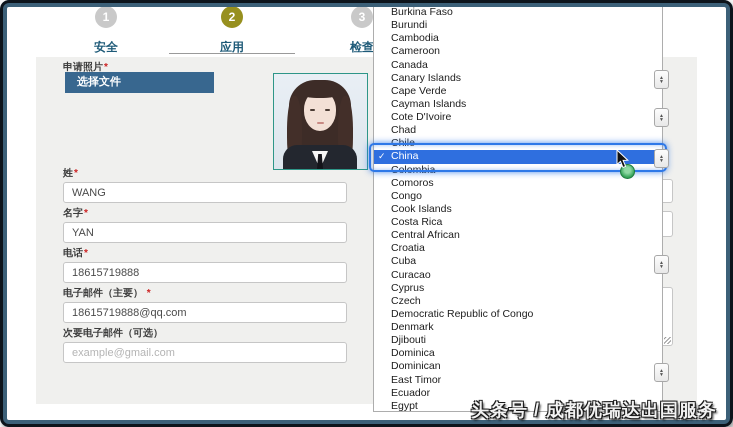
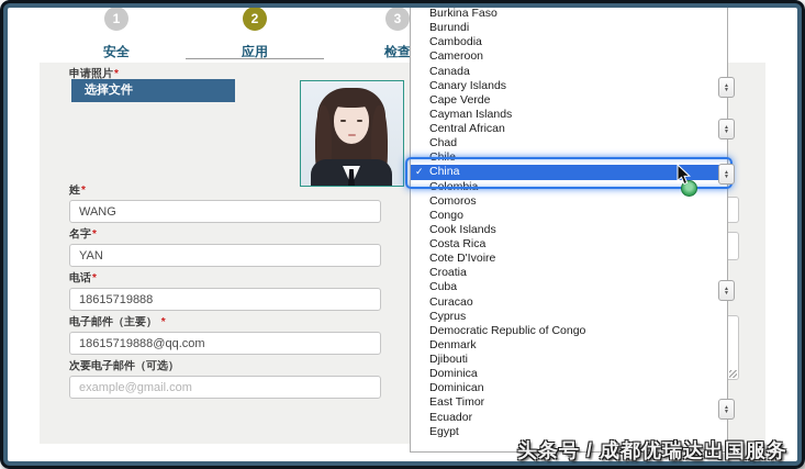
  1
  安全
  2
  应用
  3
  检查
  申请照片*
  选择文件
  姓*
  WANG
  名字*
  YAN
  电话*
  18615719888
  电子邮件（主要） *
  18615719888@qq.com
  次要电子邮件（可选）
  example@gmail.com
  Burkina Faso
  Burundi
  Cambodia
  Cameroon
  Canada
  Canary Islands
  Cape Verde
  Cayman Islands
- Cote D'Ivoire
+ Central African
  Chad
  Chile
  ✓
  China
  Colombia
  Comoros
  Congo
  Cook Islands
  Costa Rica
- Central African
+ Cote D'Ivoire
  Croatia
  Cuba
  Curacao
  Cyprus
- Czech
  Democratic Republic of Congo
  Denmark
  Djibouti
  Dominica
  Dominican
  East Timor
  Ecuador
  Egypt
  头条号 / 成都优瑞达出国服务
